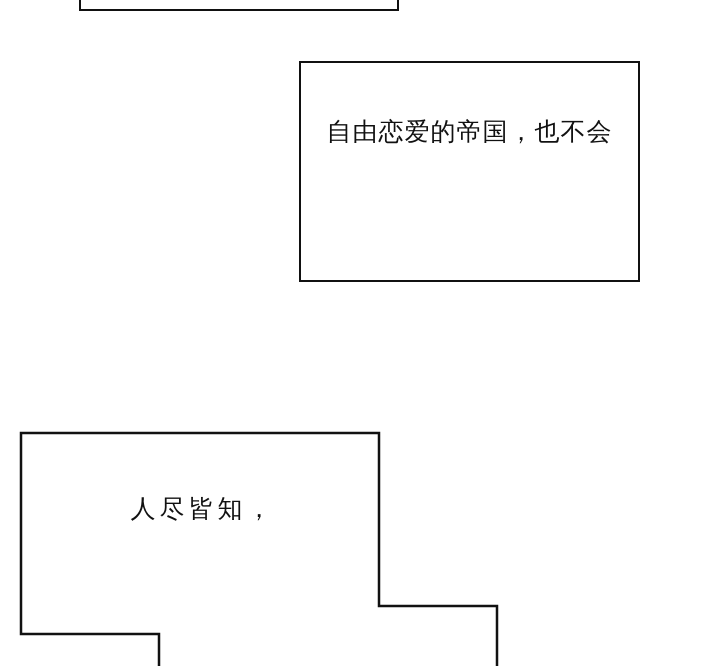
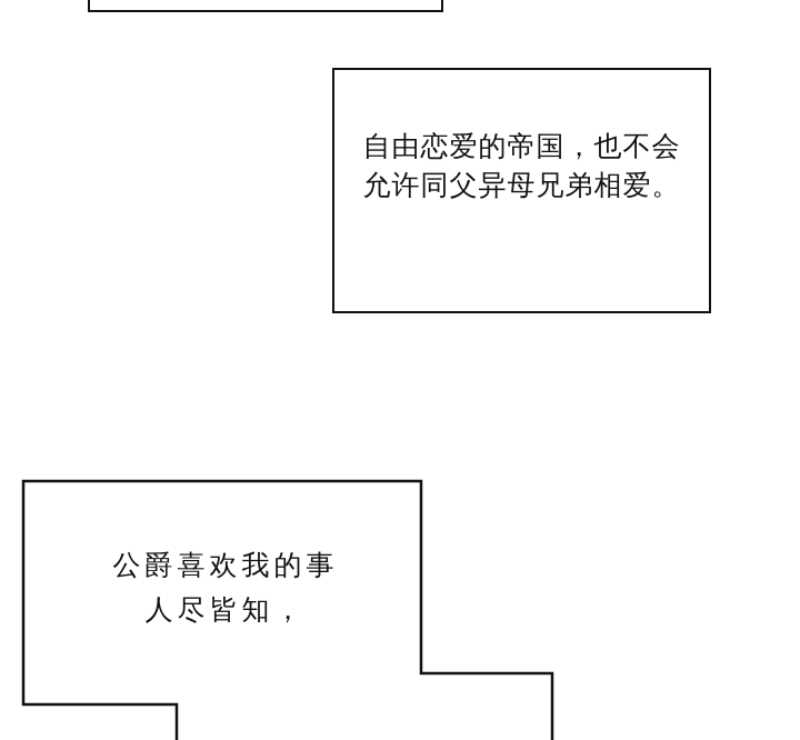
  自由恋爱的帝国，也不会
+ 允许同父异母兄弟相爱。
+ 公爵喜欢我的事
  人尽皆知，
